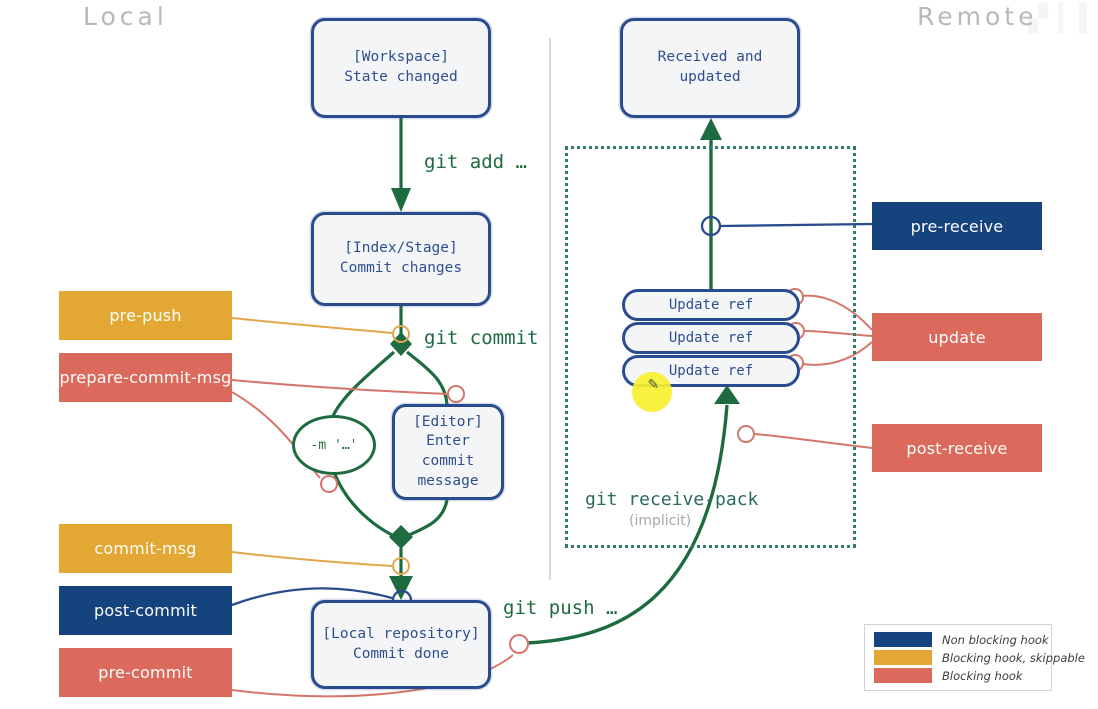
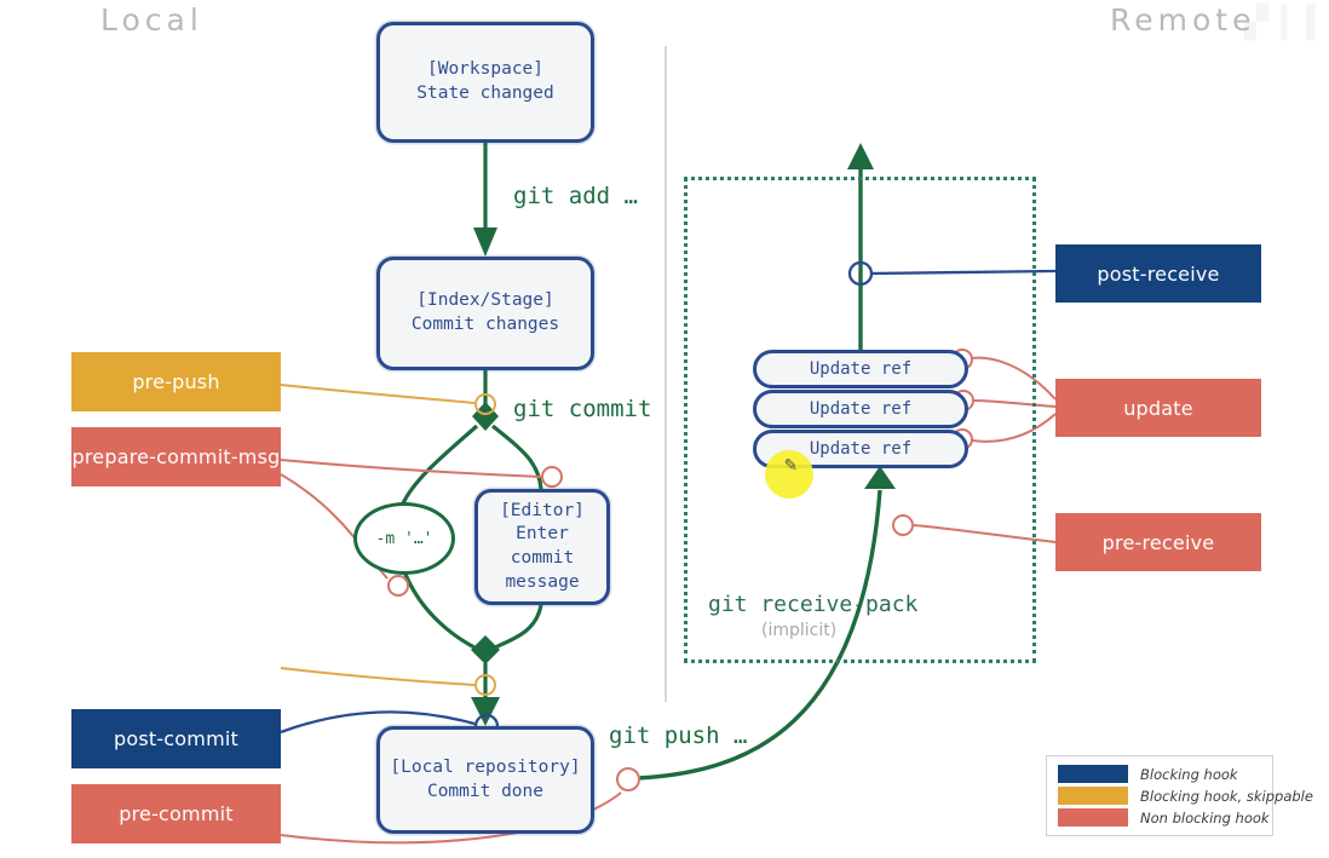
  Local
  Remote
  ▞ ▎▍
  [Workspace]
  State changed
  [Index/Stage]
  Commit changes
  [Editor]
  Enter commit
  message
  -m '…'
  [Local repository]
  Commit done
  git add …
  git commit
  git push …
- Received and
- updated
  git receive-pack
  (implicit)
  Update ref
  Update ref
  Update ref
  ✎
  pre-push
  prepare-commit-msg
- commit-msg
  post-commit
  pre-commit
- pre-receive
+ post-receive
  update
- post-receive
+ pre-receive
- Non blocking hook
+ Blocking hook
  Blocking hook, skippable
- Blocking hook
+ Non blocking hook
